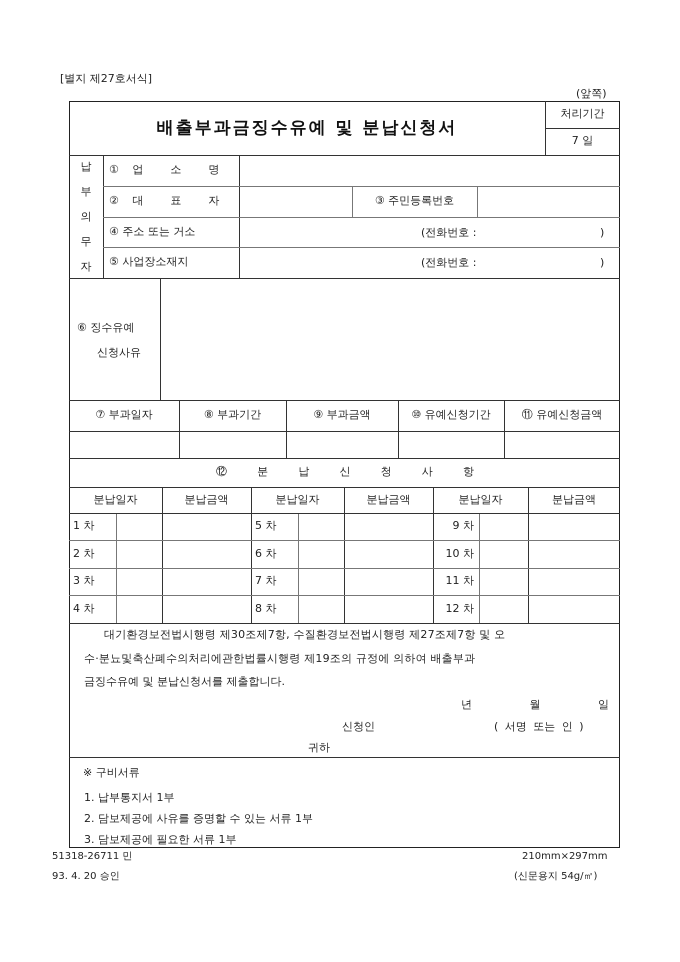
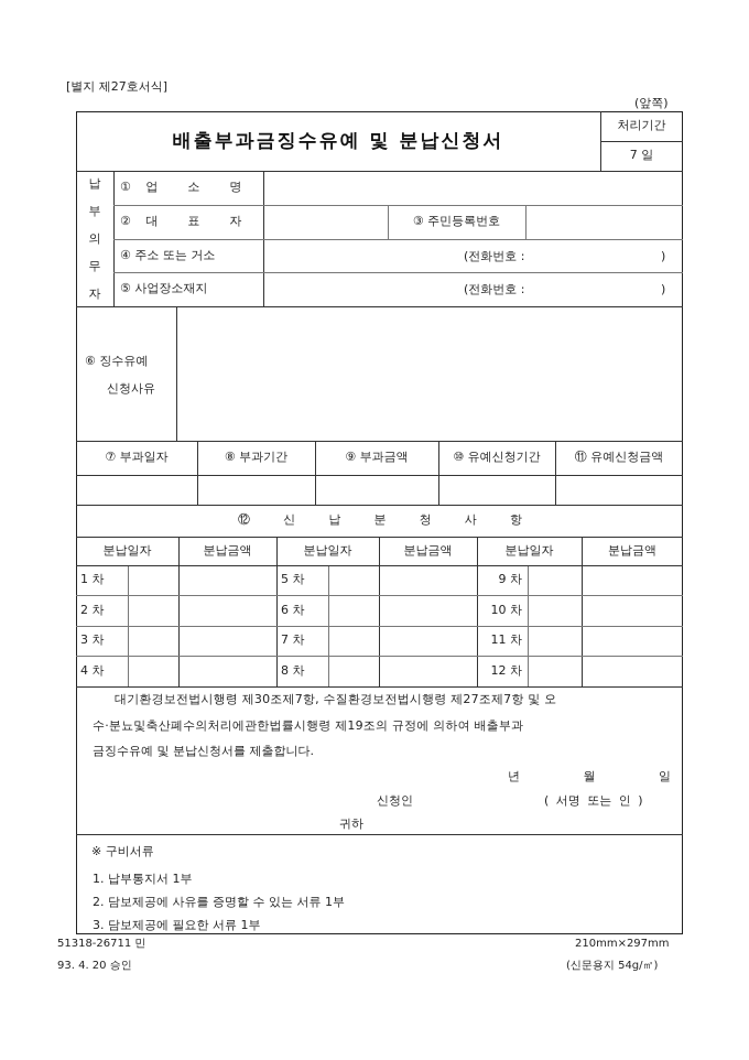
  [별지 제27호서식]
  (앞쪽)
  배출부과금징수유예 및 분납신청서
  처리기간
  7 일
  납
  부
  의
  무
  자
  ① 업 소 명
  ② 대 표 자
  ③ 주민등록번호
  ④ 주소 또는 거소
  (전화번호 :
  )
  ⑤ 사업장소재지
  (전화번호 :
  )
  ⑥ 징수유예
  신청사유
  ⑦ 부과일자
  ⑧ 부과기간
  ⑨ 부과금액
  ⑩ 유예신청기간
  ⑪ 유예신청금액
  ⑫
- 분
+ 신
  납
- 신
+ 분
  청
  사
  항
  분납일자
  분납금액
  분납일자
  분납금액
  분납일자
  분납금액
  1 차
  2 차
  3 차
  4 차
  5 차
  6 차
  7 차
  8 차
  9 차
  10 차
  11 차
  12 차
  대기환경보전법시행령 제30조제7항, 수질환경보전법시행령 제27조제7항 및 오
  수·분뇨및축산폐수의처리에관한법률시행령 제19조의 규정에 의하여 배출부과
  금징수유예 및 분납신청서를 제출합니다.
  년
  월
  일
  신청인
  ( 서명 또는 인 )
  귀하
  ※ 구비서류
  1. 납부통지서 1부
  2. 담보제공에 사유를 증명할 수 있는 서류 1부
  3. 담보제공에 필요한 서류 1부
  51318-26711 민
  93. 4. 20 승인
  210mm×297mm
  (신문용지 54g/㎡)
